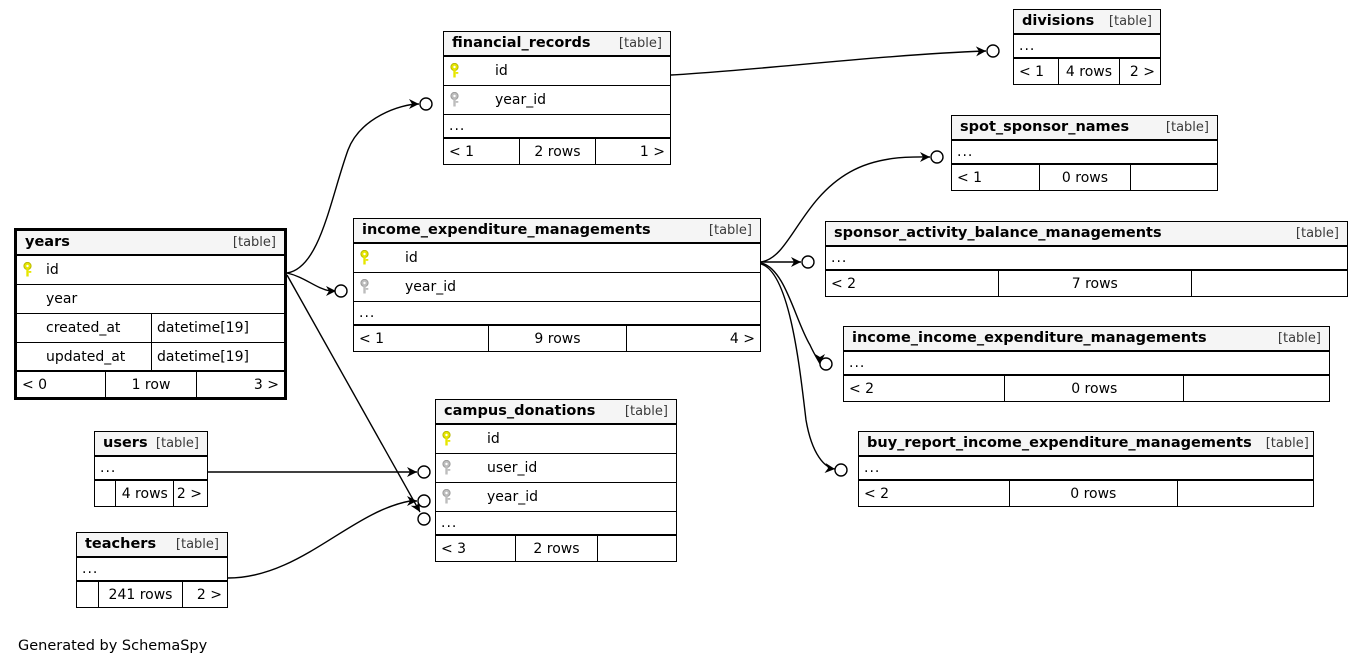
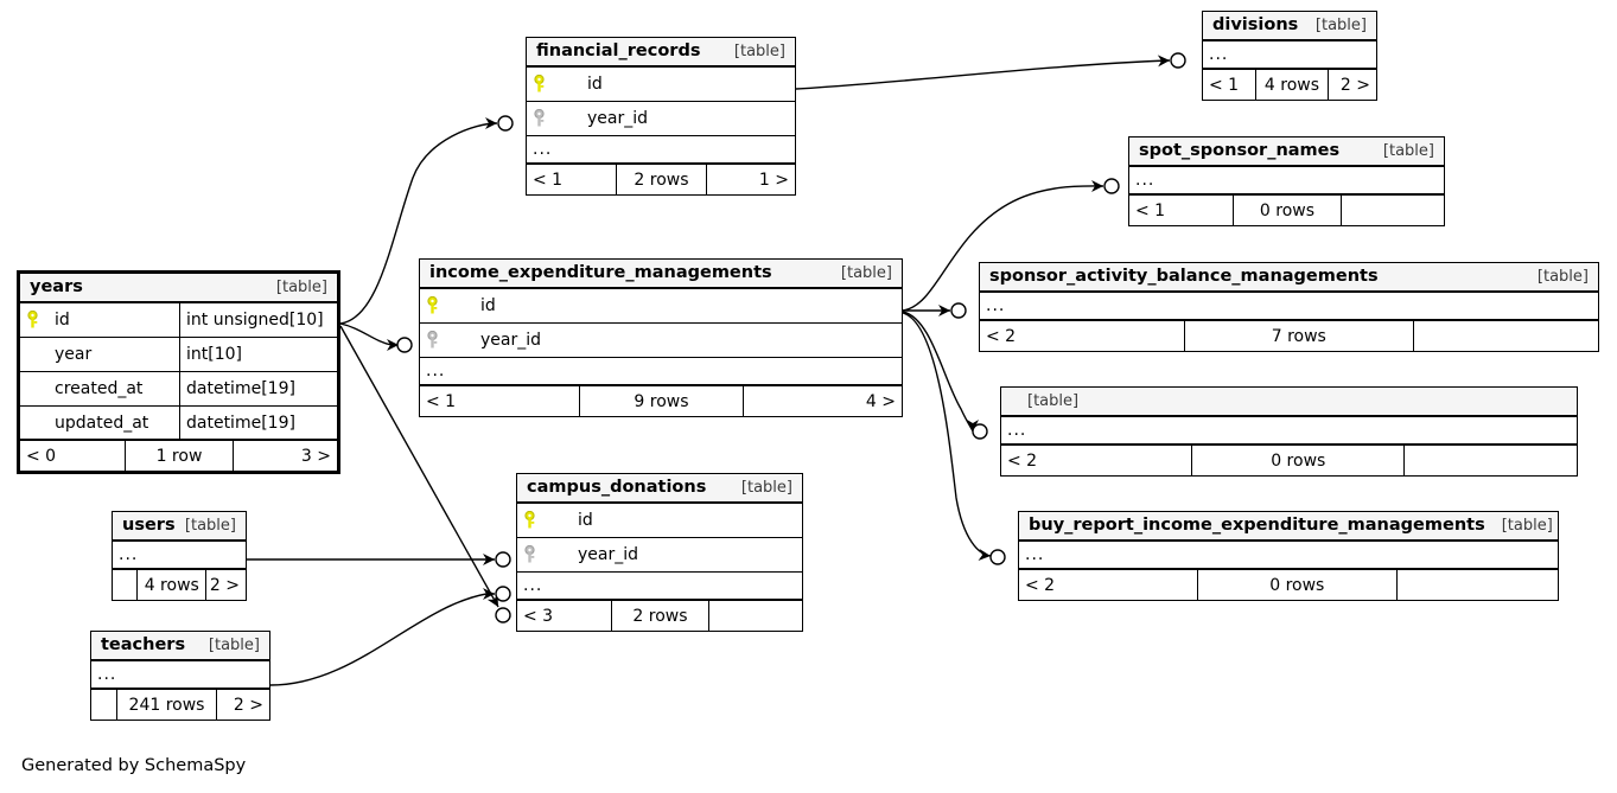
  years
  [table]
  id
+ int unsigned[10]
  year
+ int[10]
  created_at
  datetime[19]
  updated_at
  datetime[19]
  < 0
  1 row
  3 >
  financial_records
  [table]
  id
  year_id
  ...
  < 1
  2 rows
  1 >
  income_expenditure_managements
  [table]
  id
  year_id
  ...
  < 1
  9 rows
  4 >
  campus_donations
  [table]
  id
- user_id
  year_id
  ...
  < 3
  2 rows
  divisions
  [table]
  ...
  < 1
  4 rows
  2 >
  spot_sponsor_names
  [table]
  ...
  < 1
  0 rows
  sponsor_activity_balance_managements
  [table]
  ...
  < 2
  7 rows
- income_income_expenditure_managements
  [table]
  ...
  < 2
  0 rows
  buy_report_income_expenditure_managements
  [table]
  ...
  < 2
  0 rows
  users
  [table]
  ...
  4 rows
  2 >
  teachers
  [table]
  ...
  241 rows
  2 >
  Generated by SchemaSpy
